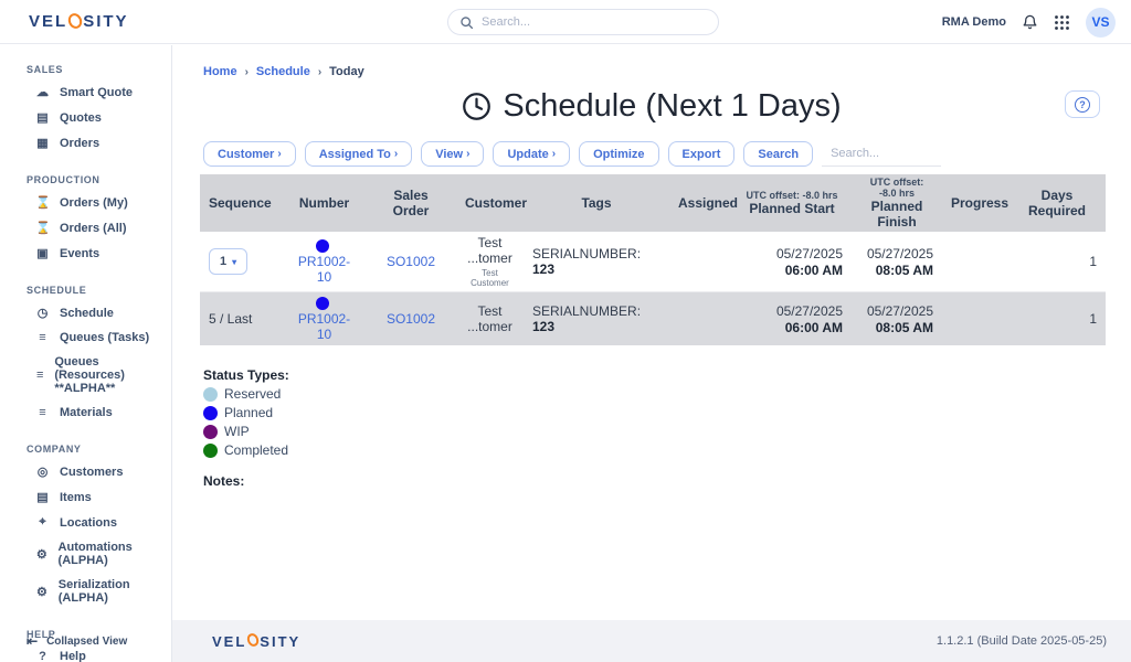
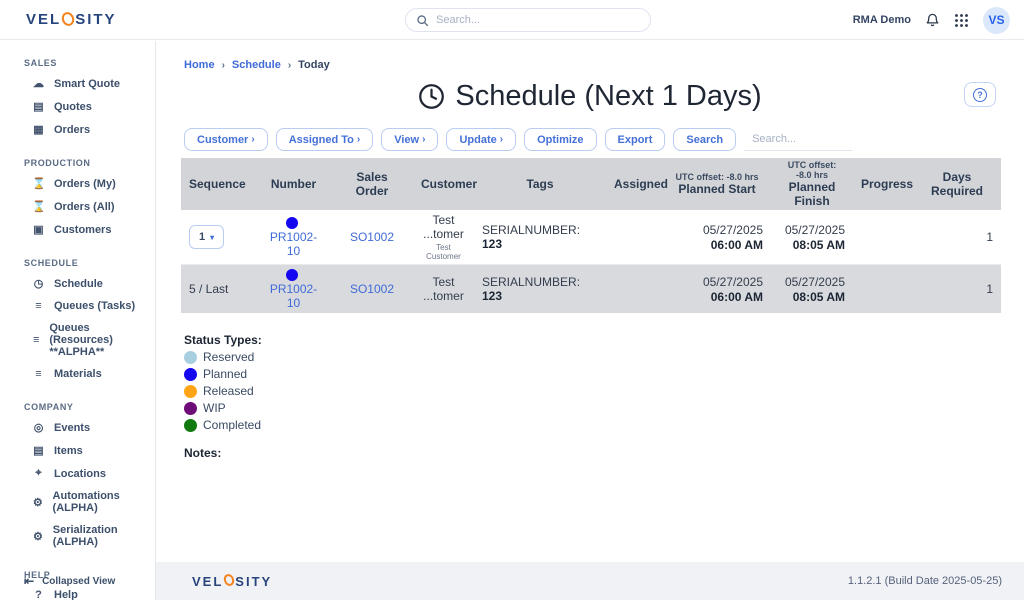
  VEL
  SITY
  Search...
  RMA Demo
  VS
  SALES
  ☁
  Smart Quote
  ▤
  Quotes
  ▦
  Orders
  PRODUCTION
  ⌛
  Orders (My)
  ⌛
  Orders (All)
  ▣
- Events
+ Customers
  SCHEDULE
  ◷
  Schedule
  ≡
  Queues (Tasks)
  ≡
  Queues (Resources) **ALPHA**
  ≡
  Materials
  COMPANY
  ◎
- Customers
+ Events
  ▤
  Items
  ⌖
  Locations
  ⚙
  Automations (ALPHA)
  ⚙
  Serialization (ALPHA)
  HELP
  ?
  Help
  ⇤
  Collapsed View
  Home
  ›
  Schedule
  ›
  Today
  Schedule (Next 1 Days)
  ?
  Customer
  ›
  Assigned To
  ›
  View
  ›
  Update
  ›
  Optimize
  Export
  Search
  Search...
  Sequence	Number	Sales Order	Customer	Tags	Assigned	UTC offset: -8.0 hrsPlanned Start	UTC offset: -8.0 hrsPlanned Finish	Progress	Days Required
  1 ▾	PR1002-10	SO1002	Test ...tomerTest Customer	SERIALNUMBER: 123		05/27/202506:00 AM	05/27/202508:05 AM		1
  5 / Last	PR1002-10	SO1002	Test ...tomer	SERIALNUMBER: 123		05/27/202506:00 AM	05/27/202508:05 AM		1
  Status Types:
  Reserved
  Planned
+ Released
  WIP
  Completed
  Notes:
  VEL
  SITY
  1.1.2.1 (Build Date 2025-05-25)
